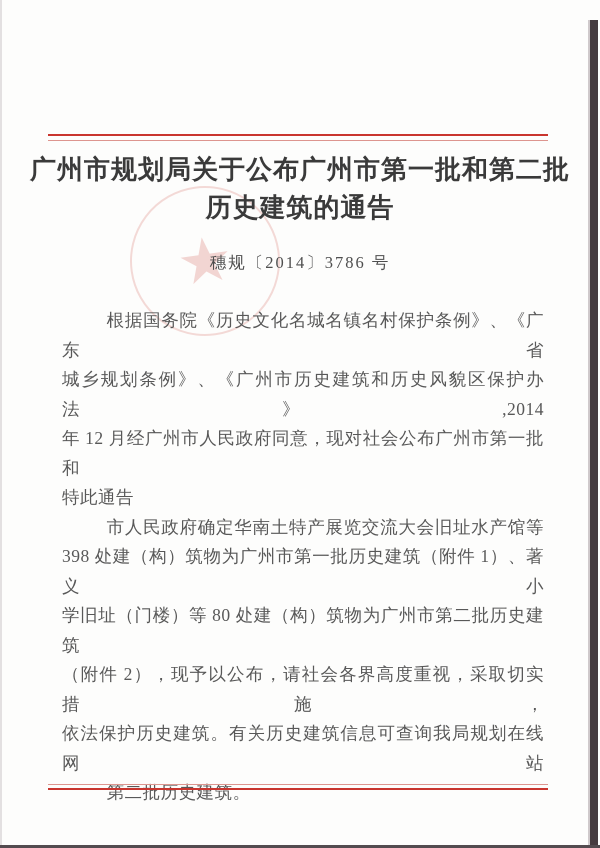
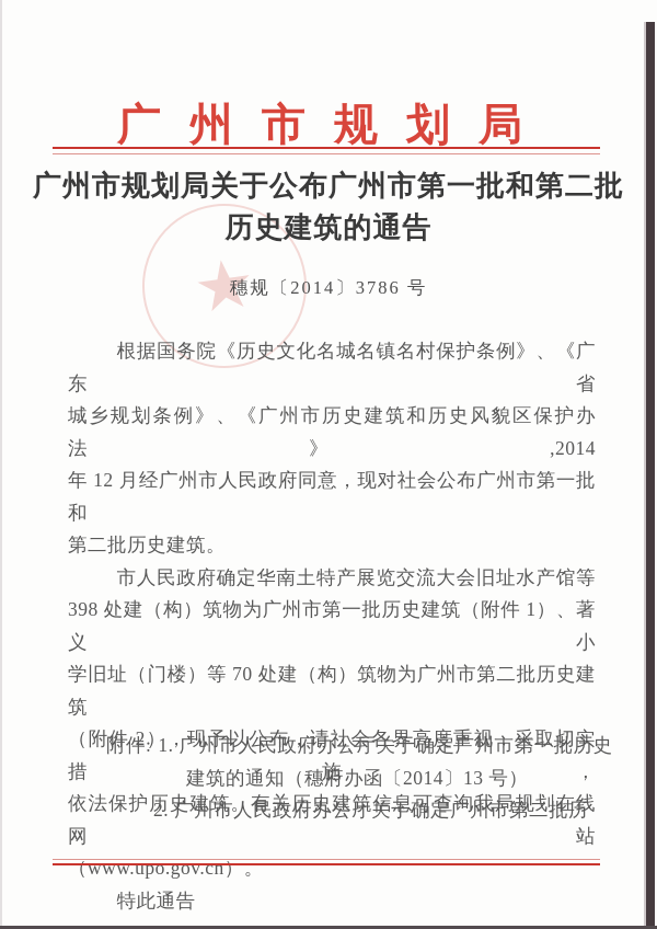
+ 广州市规划局
  广州市规划局关于公布广州市第一批和第二批
  历史建筑的通告
  穗规〔2014〕3786 号
  根据国务院《历史文化名城名镇名村保护条例》、《广东省
  城乡规划条例》、《广州市历史建筑和历史风貌区保护办法》,2014
  年 12 月经广州市人民政府同意，现对社会公布广州市第一批和
- 特此通告
+ 第二批历史建筑。
  市人民政府确定华南土特产展览交流大会旧址水产馆等
  398 处建（构）筑物为广州市第一批历史建筑（附件 1）、著义小
- 学旧址（门楼）等 80 处建（构）筑物为广州市第二批历史建筑
+ 学旧址（门楼）等 70 处建（构）筑物为广州市第二批历史建筑
  （附件 2），现予以公布，请社会各界高度重视，采取切实措施，
  依法保护历史建筑。有关历史建筑信息可查询我局规划在线网站
+ （www.upo.gov.cn）。
- 第二批历史建筑。
+ 特此通告
+ 附件: 1. 广州市人民政府办公厅关于确定广州市第一批历史
+ 建筑的通知（穗府办函〔2014〕13 号）
+ 2. 广州市人民政府办公厅关于确定广州市第二批历
